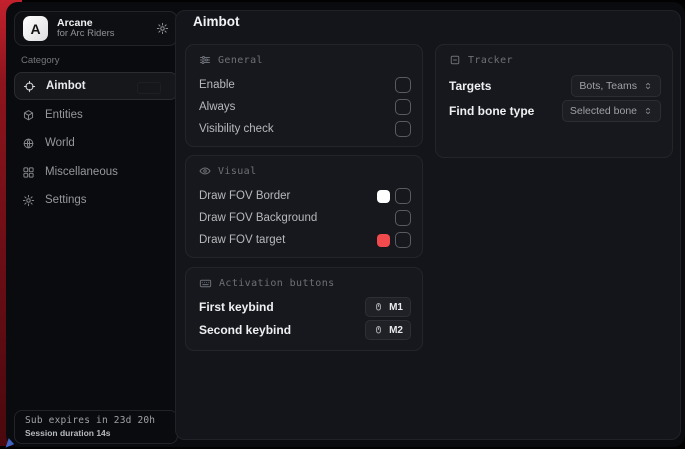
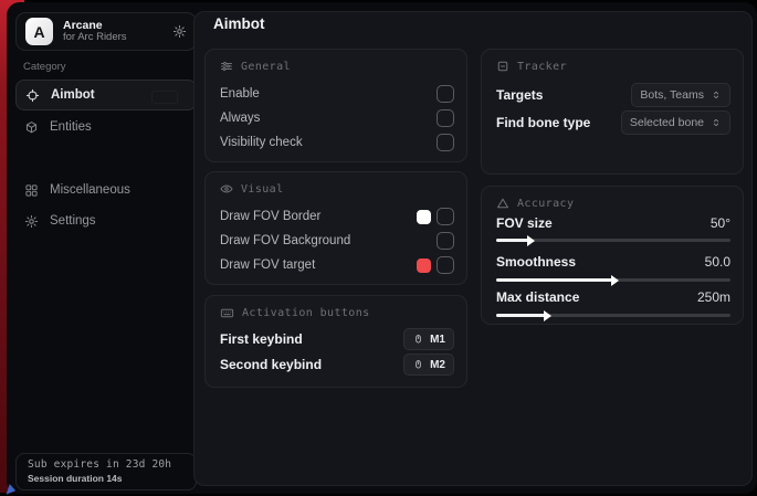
  A
  Arcane
  for Arc Riders
  Category
  Aimbot
  Entities
- World
  Miscellaneous
  Settings
  Sub expires in 23d 20h
  Session duration 14s
  Aimbot
  General
  Enable
  Always
  Visibility check
  Visual
  Draw FOV Border
  Draw FOV Background
  Draw FOV target
  Activation buttons
  First keybind
  M1
  Second keybind
  M2
  Tracker
  Targets
  Bots, Teams
  Find bone type
  Selected bone
+ Accuracy
+ FOV size
+ 50°
+ Smoothness
+ 50.0
+ Max distance
+ 250m
